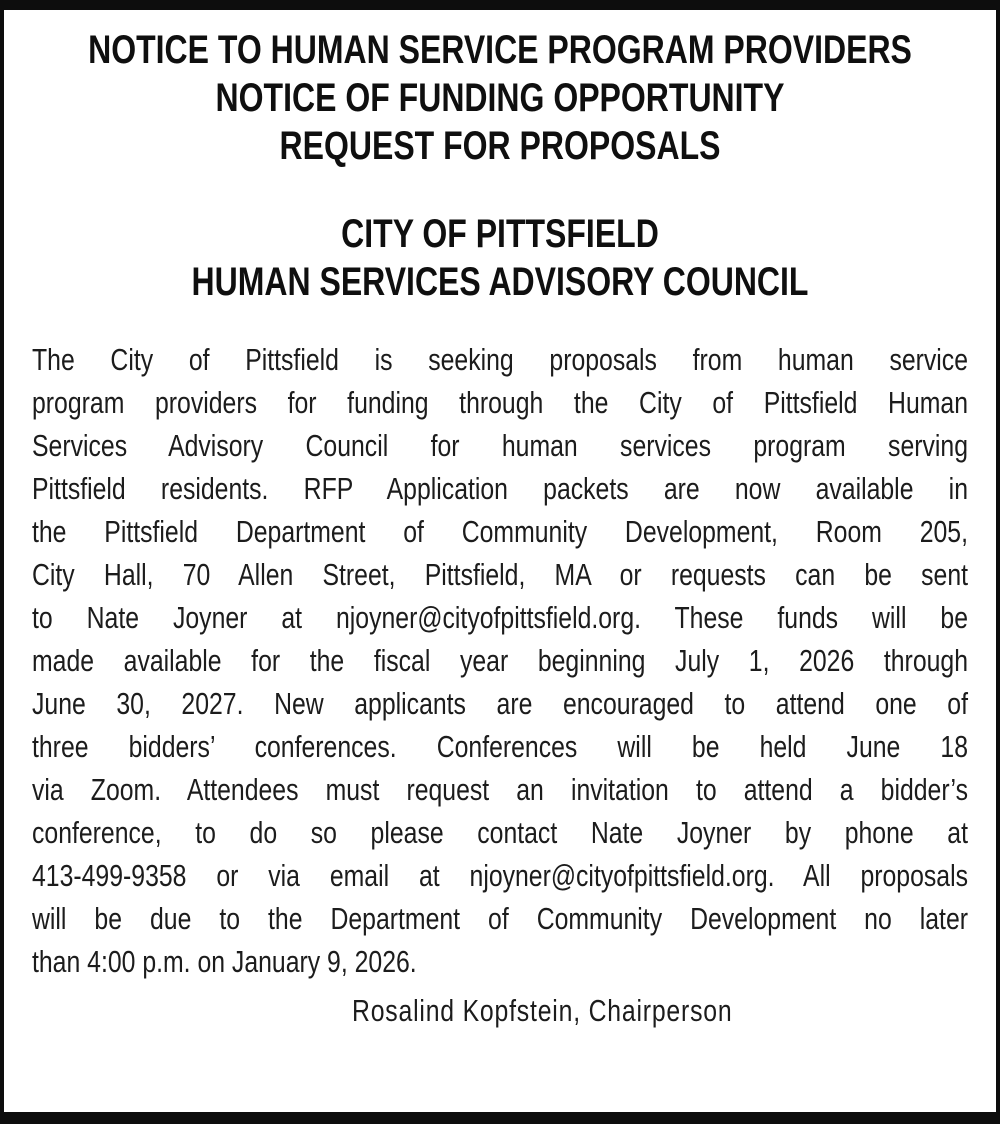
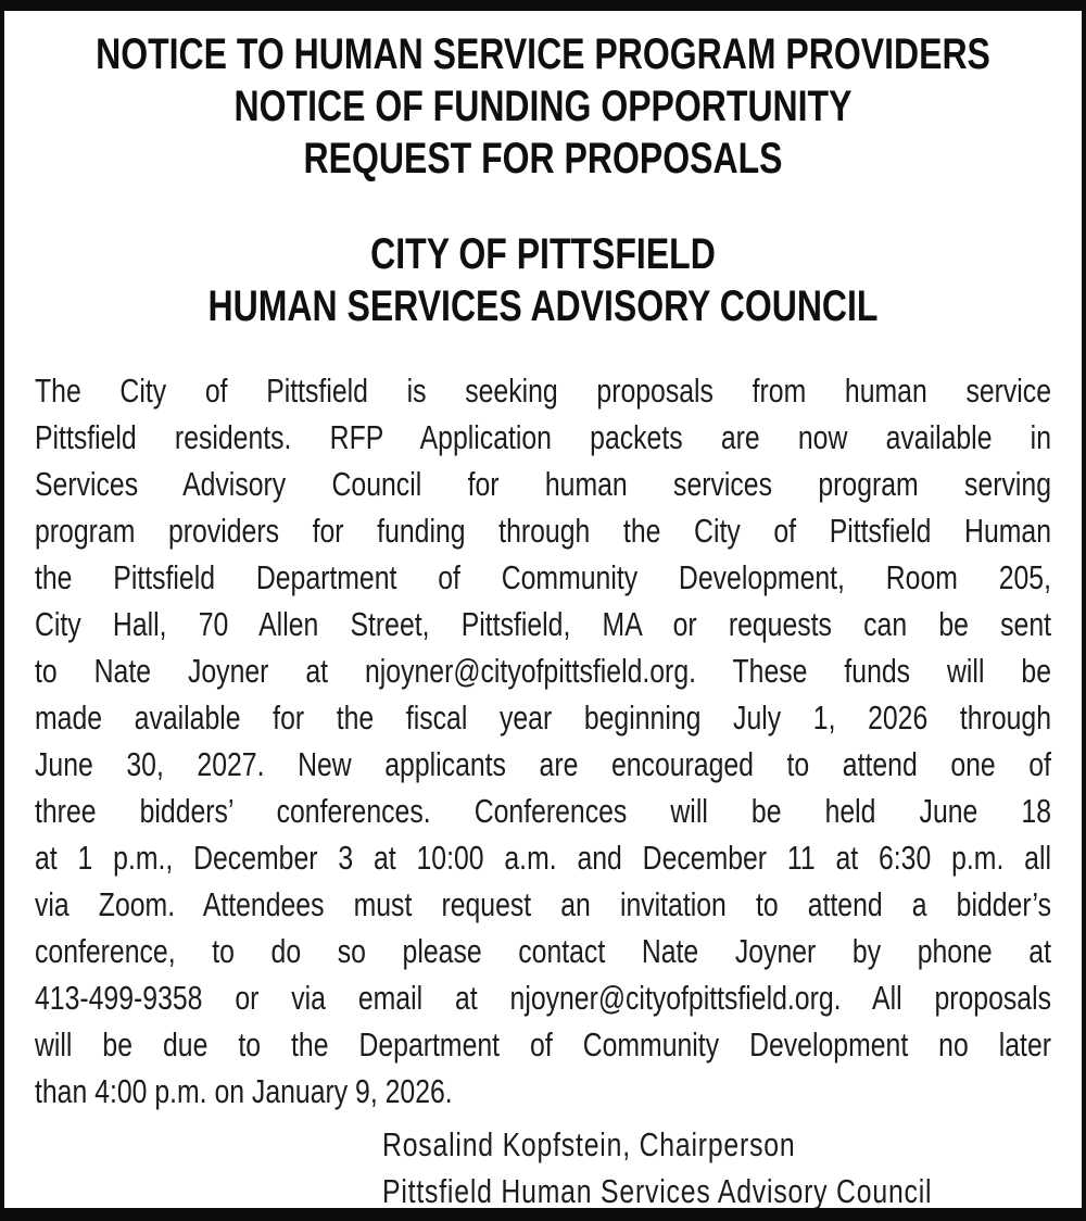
  NOTICE TO HUMAN SERVICE PROGRAM PROVIDERS
  NOTICE OF FUNDING OPPORTUNITY
  REQUEST FOR PROPOSALS
  CITY OF PITTSFIELD
  HUMAN SERVICES ADVISORY COUNCIL
  The City of Pittsfield is seeking proposals from human service
- program providers for funding through the City of Pittsfield Human
+ Pittsfield residents. RFP Application packets are now available in
  Services Advisory Council for human services program serving
- Pittsfield residents. RFP Application packets are now available in
+ program providers for funding through the City of Pittsfield Human
  the Pittsfield Department of Community Development, Room 205,
  City Hall, 70 Allen Street, Pittsfield, MA or requests can be sent
  to Nate Joyner at njoyner@cityofpittsfield.org. These funds will be
  made available for the fiscal year beginning July 1, 2026 through
  June 30, 2027. New applicants are encouraged to attend one of
  three bidders’ conferences. Conferences will be held June 18
+ at 1 p.m., December 3 at 10:00 a.m. and December 11 at 6:30 p.m. all
  via Zoom. Attendees must request an invitation to attend a bidder’s
  conference, to do so please contact Nate Joyner by phone at
  413-499-9358 or via email at njoyner@cityofpittsfield.org. All proposals
  will be due to the Department of Community Development no later
  than 4:00 p.m. on January 9, 2026.
  Rosalind Kopfstein, Chairperson
+ Pittsfield Human Services Advisory Council
